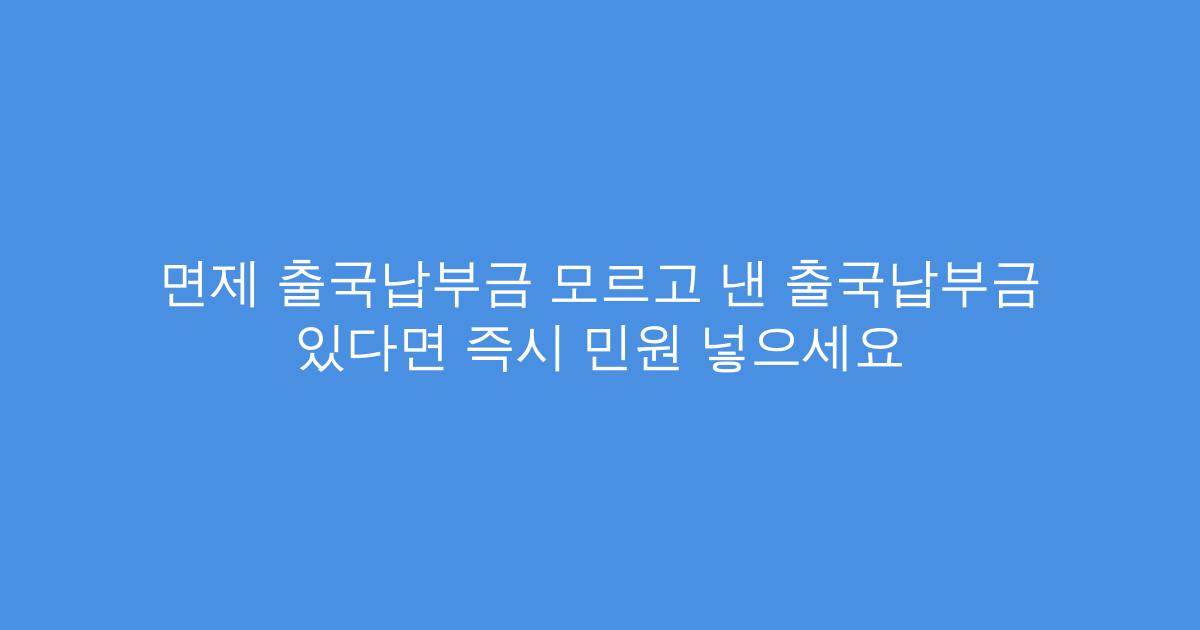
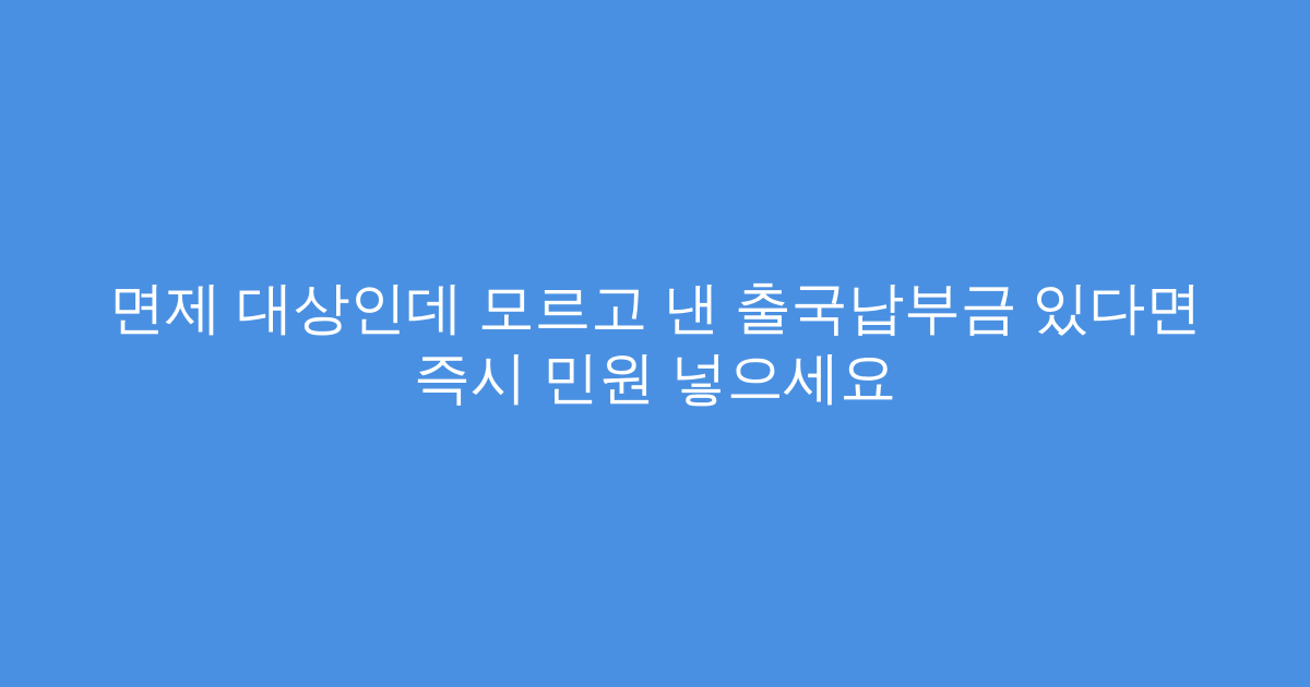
- 면제 출국납부금 모르고 낸 출국납부금 있다면 즉시 민원 넣으세요
+ 면제 대상인데 모르고 낸 출국납부금 있다면 즉시 민원 넣으세요
